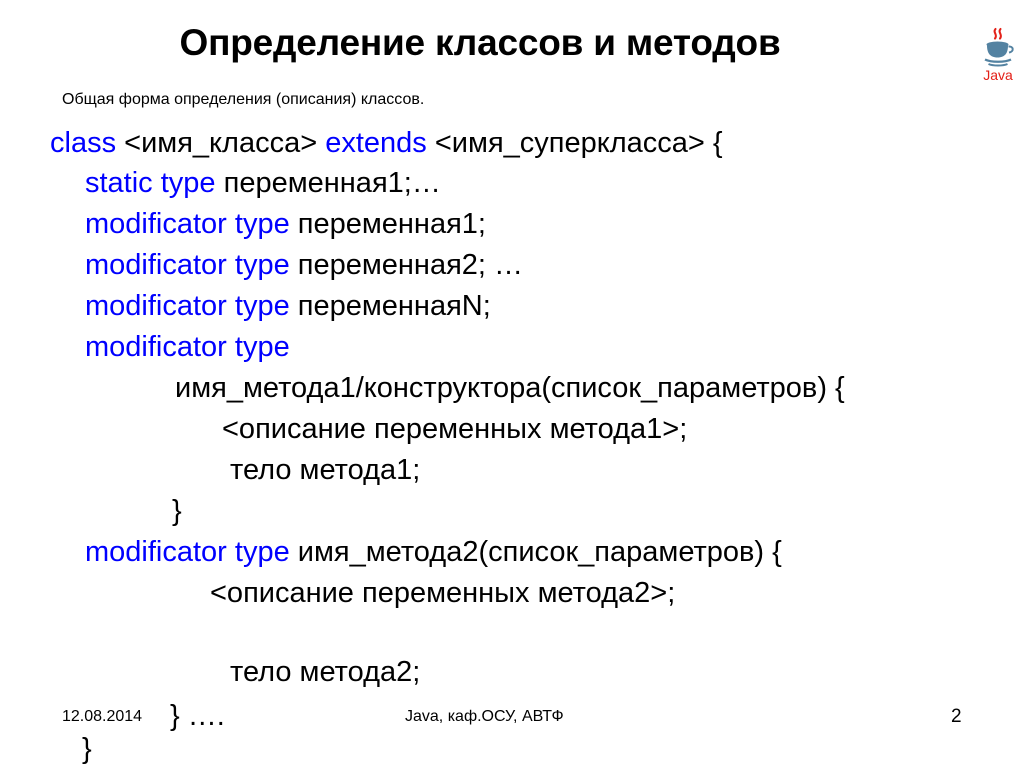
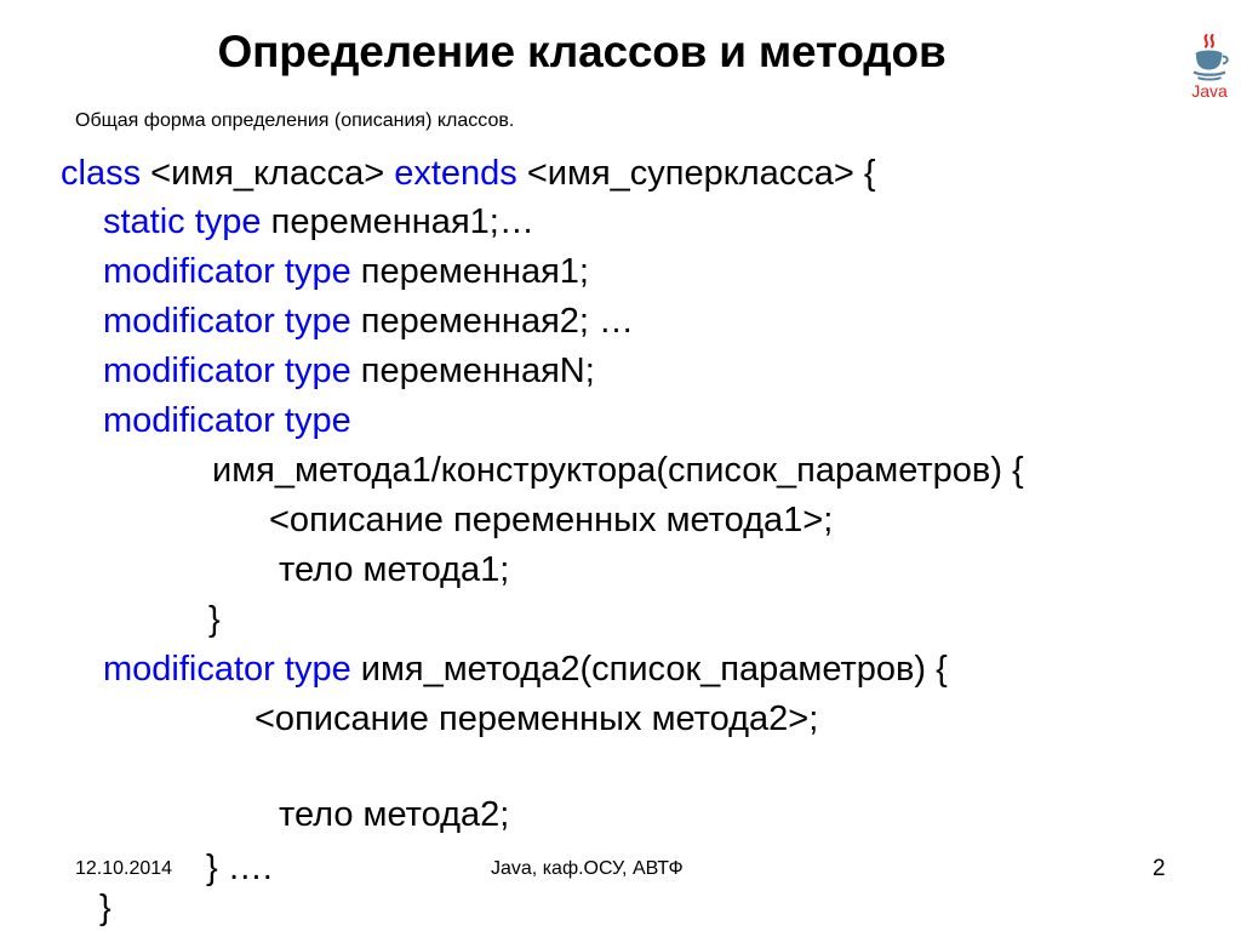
  Определение классов и методов
  Java
  Общая форма определения (описания) классов.
  class <имя_класса> extends <имя_суперкласса> {
  static type переменная1;…
  modificator type переменная1;
  modificator type переменная2; …
  modificator type переменнаяN;
  modificator type
  имя_метода1/конструктора(список_параметров) {
  <описание переменных метода1>;
  тело метода1;
  }
  modificator type имя_метода2(список_параметров) {
  <описание переменных метода2>;
  тело метода2;
  } ….
  }
- 12.08.2014
+ 12.10.2014
  Java, каф.ОСУ, АВТФ
  2
